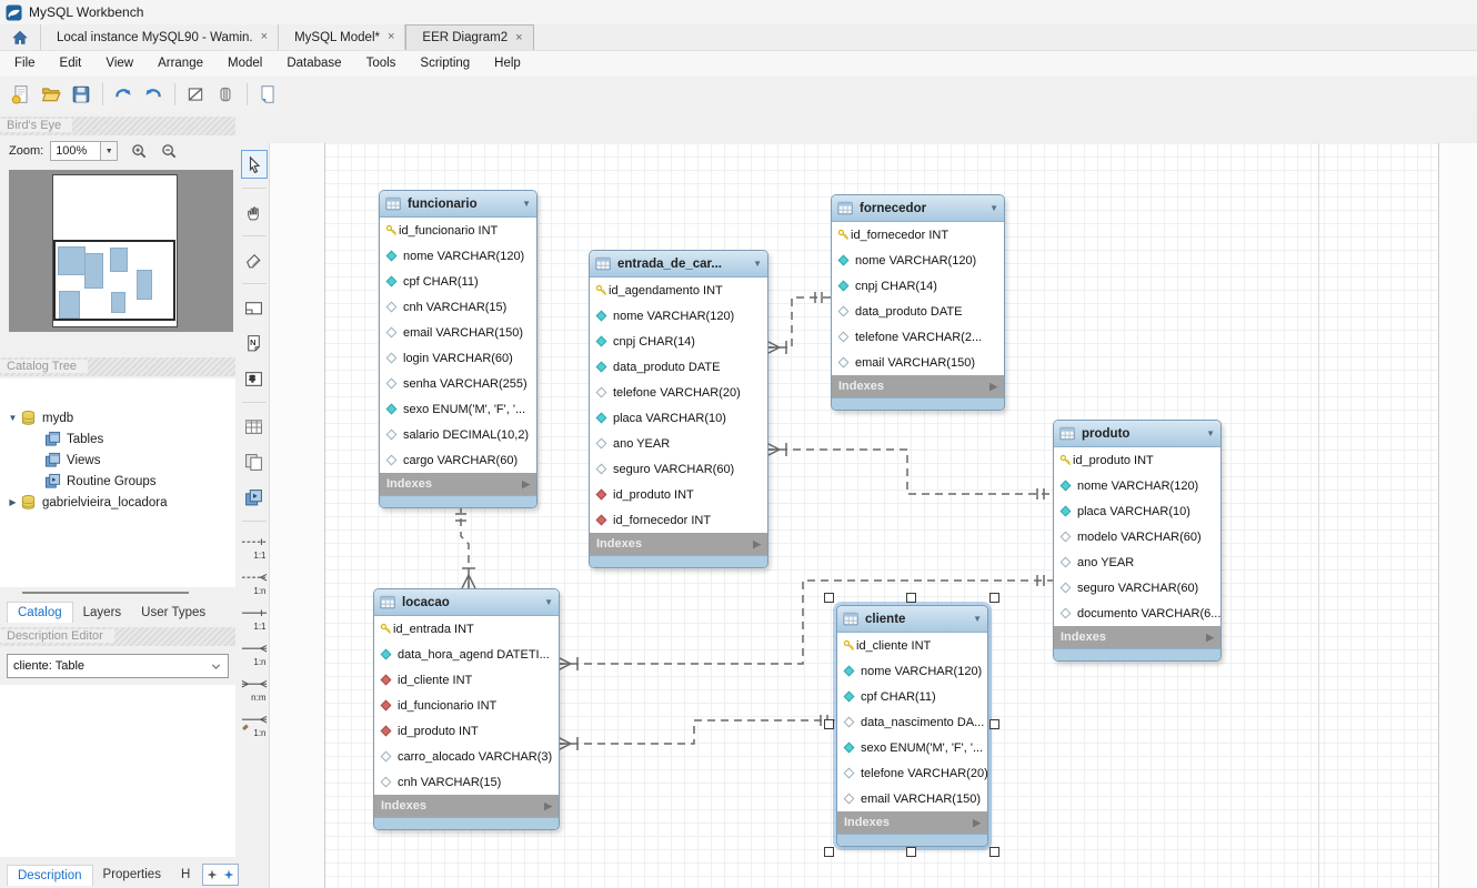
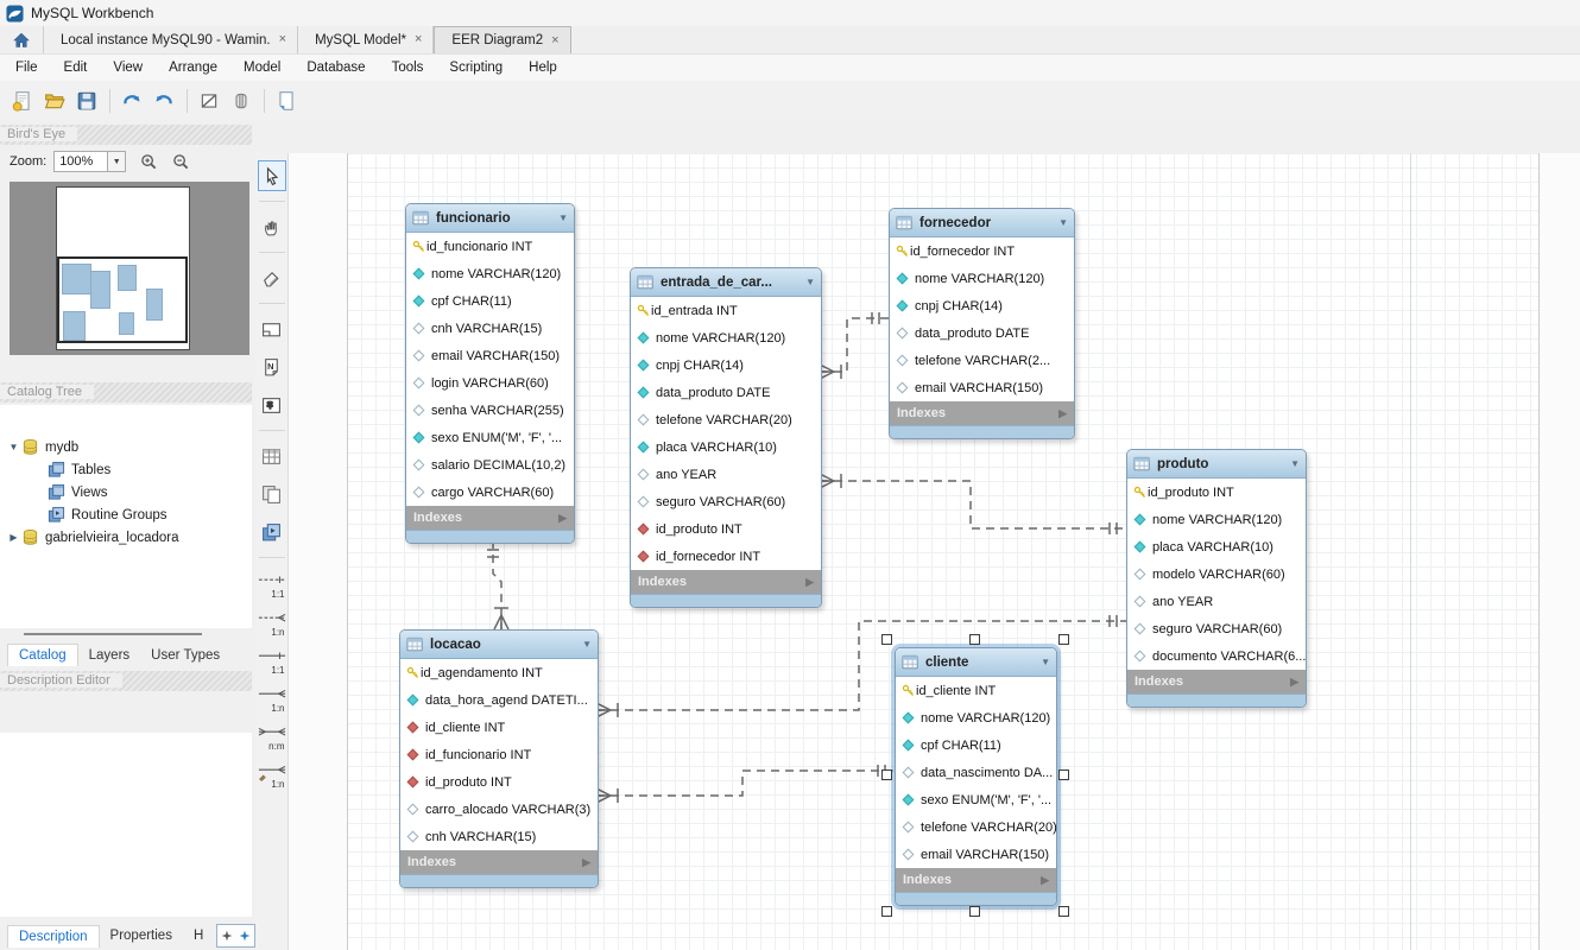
  MySQL Workbench
  Local instance MySQL90 - Wamin.
  ×
  MySQL Model*
  ×
  EER Diagram2
  ×
  File
  Edit
  View
  Arrange
  Model
  Database
  Tools
  Scripting
  Help
  Bird's Eye
  Zoom:
  100%
  Catalog Tree
  ▼
  mydb
  Tables
  Views
  Routine Groups
  ▶
  gabrielvieira_locadora
  Catalog
  Layers
  User Types
  Description Editor
- cliente: Table
  Description
  Properties
  H
  N
  1:1
  1:n
  1:1
  1:n
  n:m
  1:n
  funcionario
  ▼
  id_funcionario INT
  nome VARCHAR(120)
  cpf CHAR(11)
  cnh VARCHAR(15)
  email VARCHAR(150)
  login VARCHAR(60)
  senha VARCHAR(255)
  sexo ENUM('M', 'F', '...
  salario DECIMAL(10,2)
  cargo VARCHAR(60)
  Indexes
  ▶
  entrada_de_car...
  ▼
- id_agendamento INT
+ id_entrada INT
  nome VARCHAR(120)
  cnpj CHAR(14)
  data_produto DATE
  telefone VARCHAR(20)
  placa VARCHAR(10)
  ano YEAR
  seguro VARCHAR(60)
  id_produto INT
  id_fornecedor INT
  Indexes
  ▶
  fornecedor
  ▼
  id_fornecedor INT
  nome VARCHAR(120)
  cnpj CHAR(14)
  data_produto DATE
  telefone VARCHAR(2...
  email VARCHAR(150)
  Indexes
  ▶
  produto
  ▼
  id_produto INT
  nome VARCHAR(120)
  placa VARCHAR(10)
  modelo VARCHAR(60)
  ano YEAR
  seguro VARCHAR(60)
  documento VARCHAR(6...
  Indexes
  ▶
  locacao
  ▼
- id_entrada INT
+ id_agendamento INT
  data_hora_agend DATETI...
  id_cliente INT
  id_funcionario INT
  id_produto INT
  carro_alocado VARCHAR(3)
  cnh VARCHAR(15)
  Indexes
  ▶
  cliente
  ▼
  id_cliente INT
  nome VARCHAR(120)
  cpf CHAR(11)
  data_nascimento DA...
  sexo ENUM('M', 'F', '...
  telefone VARCHAR(20)
  email VARCHAR(150)
  Indexes
  ▶
